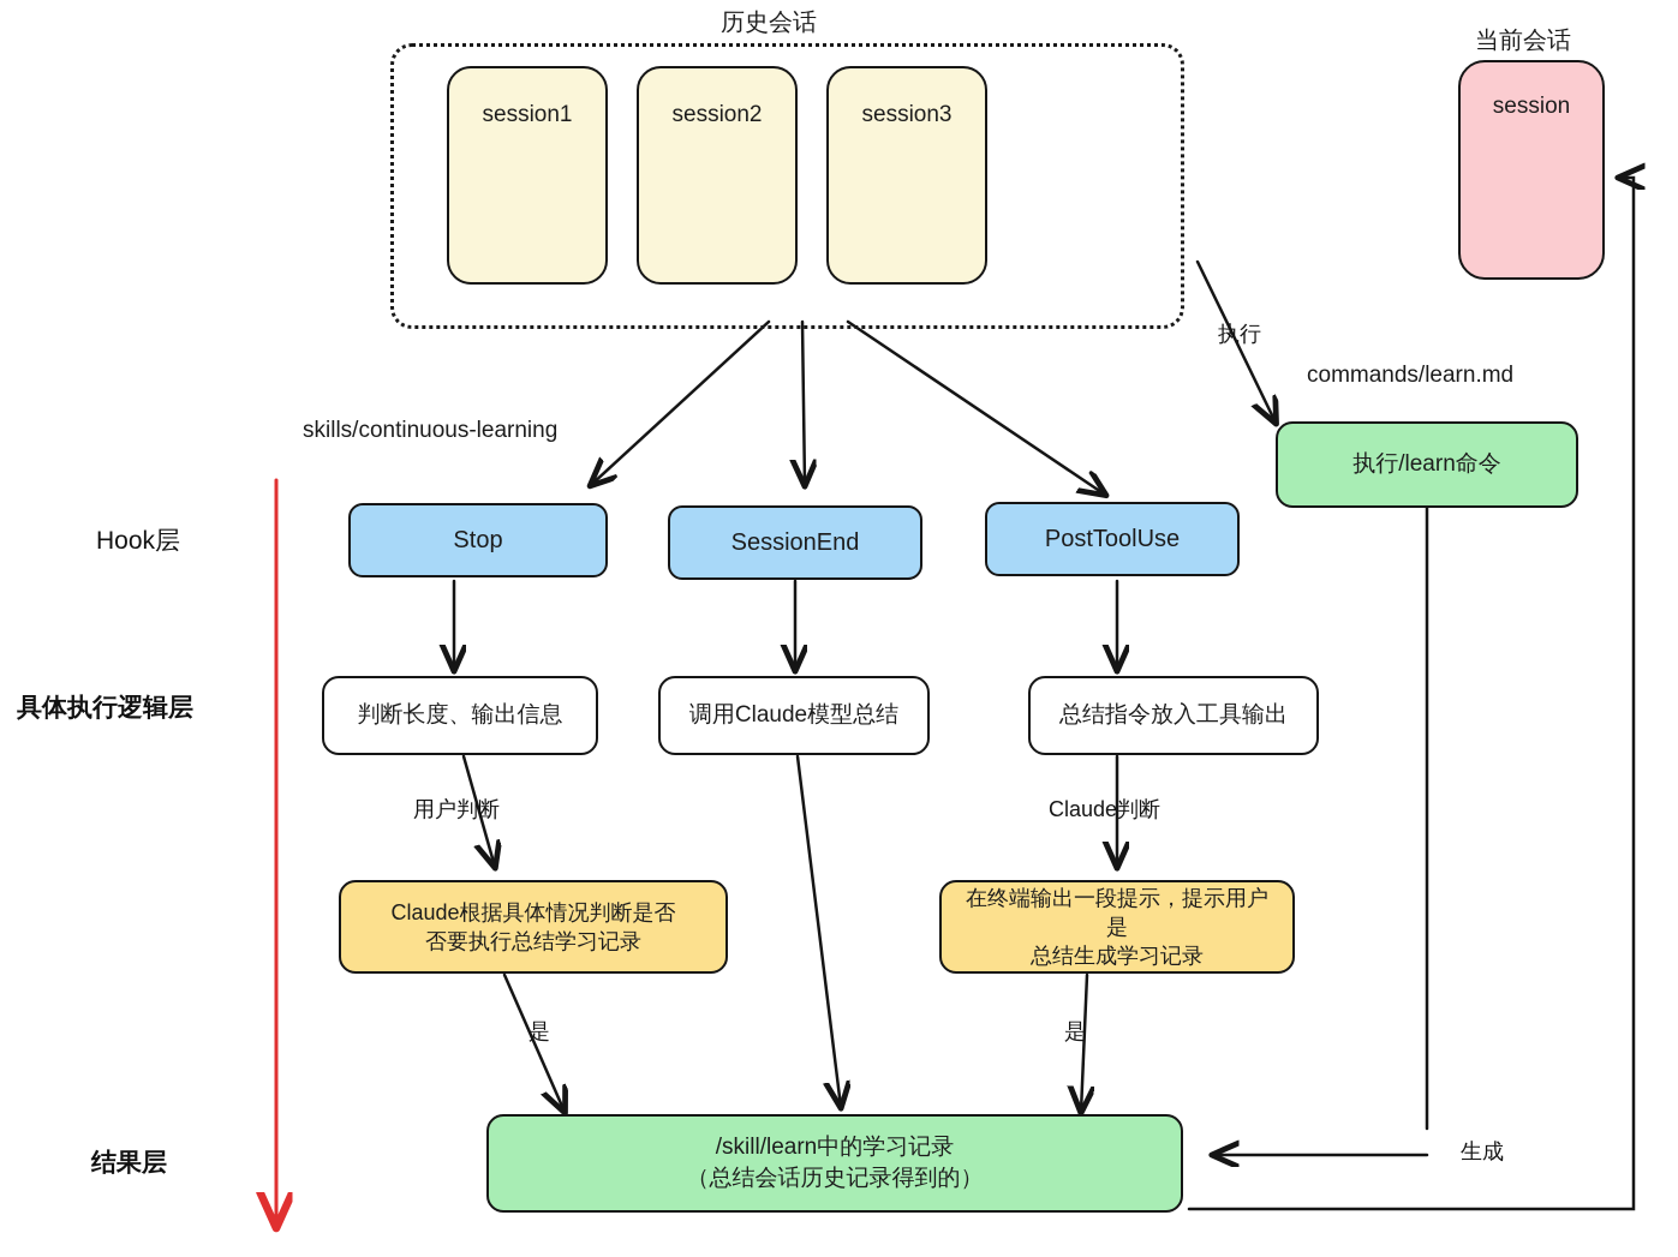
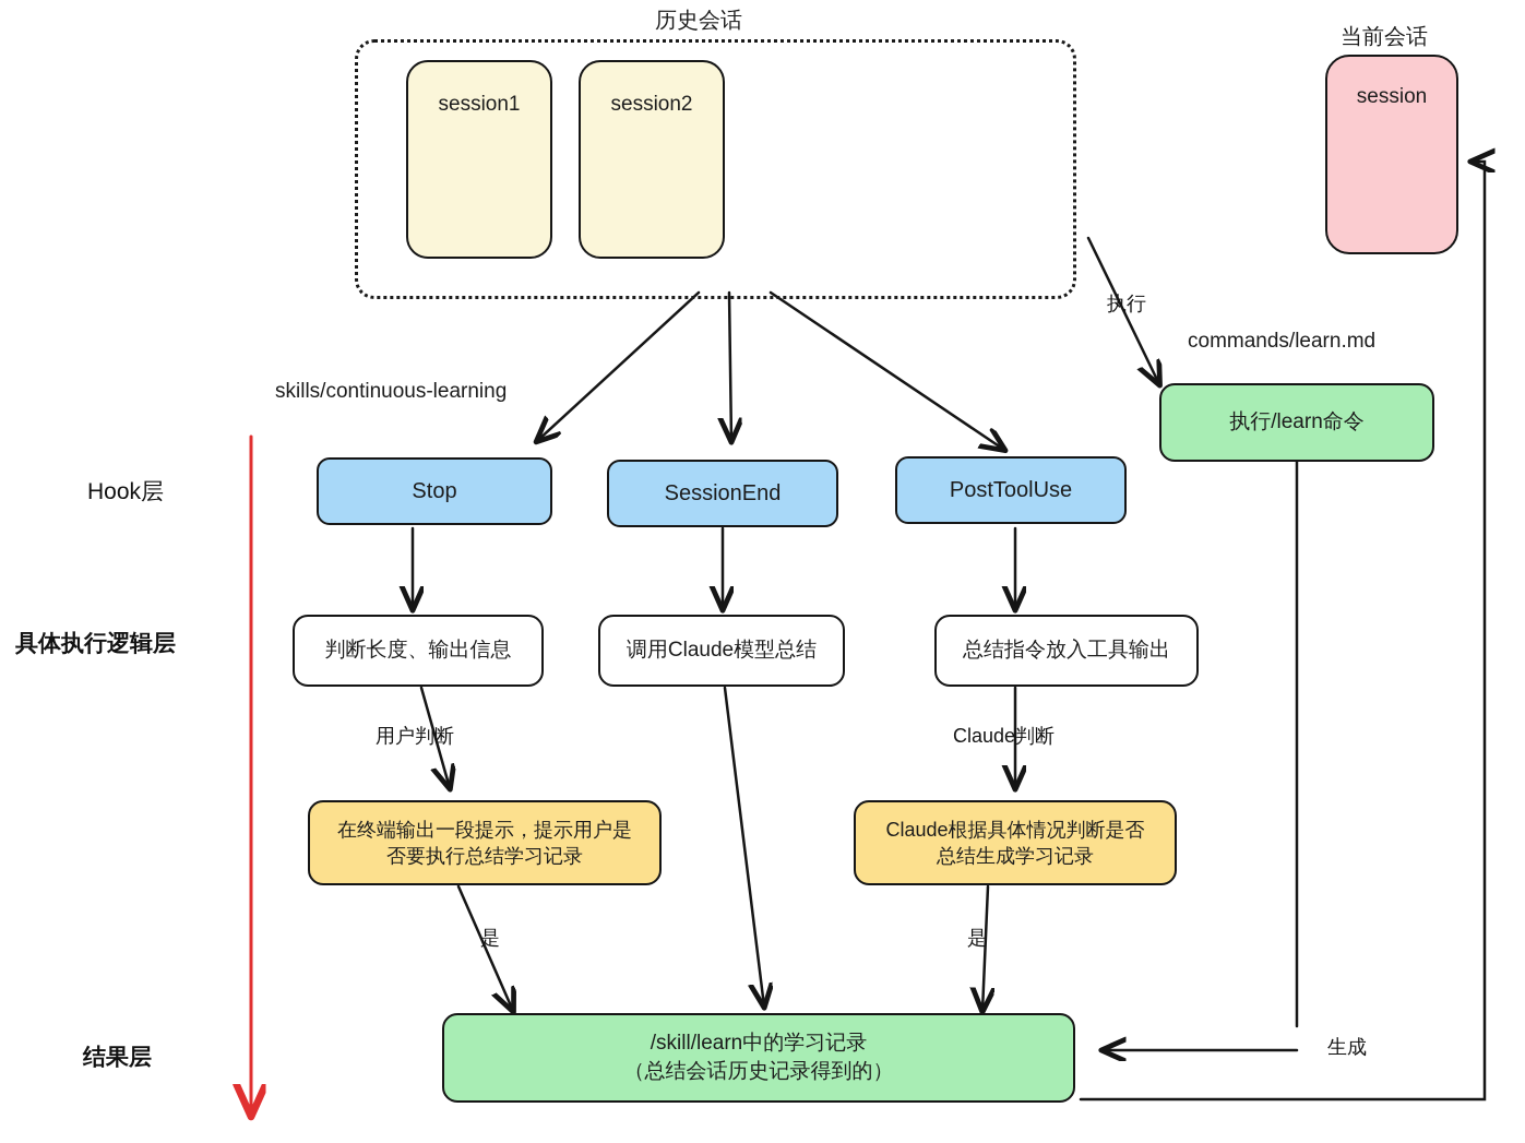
  历史会话
  当前会话
  session1
  session2
- session3
  session
  skills/continuous-learning
  commands/learn.md
  Hook层
  具体执行逻辑层
  结果层
  Stop
  SessionEnd
  PostToolUse
  执行/learn命令
  判断长度、输出信息
  调用Claude模型总结
  总结指令放入工具输出
- Claude根据具体情况判断是否
+ 在终端输出一段提示，提示用户是
  否要执行总结学习记录
- 在终端输出一段提示，提示用户是
+ Claude根据具体情况判断是否
  总结生成学习记录
  /skill/learn中的学习记录
  （总结会话历史记录得到的）
  执行
  用户判断
  Claude判断
  是
  是
  生成
